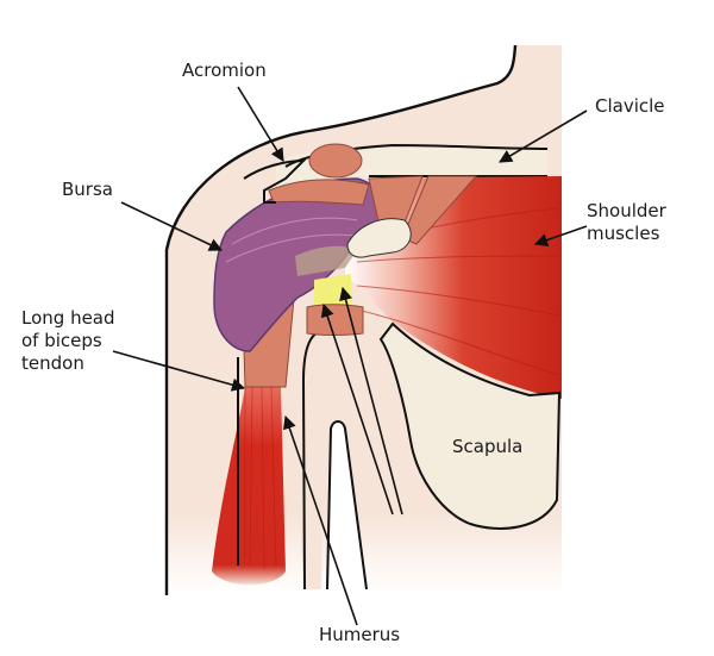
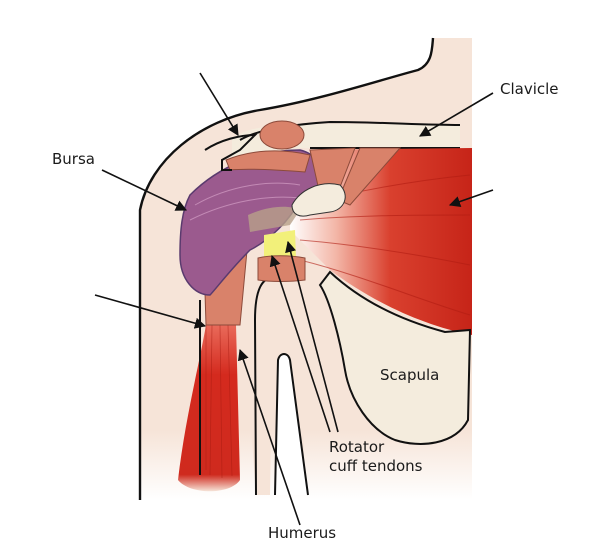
- Acromion
  Clavicle
  Bursa
- Shoulder
- muscles
- Long head
- of biceps
- tendon
  Scapula
+ Rotator
+ cuff tendons
  Humerus
